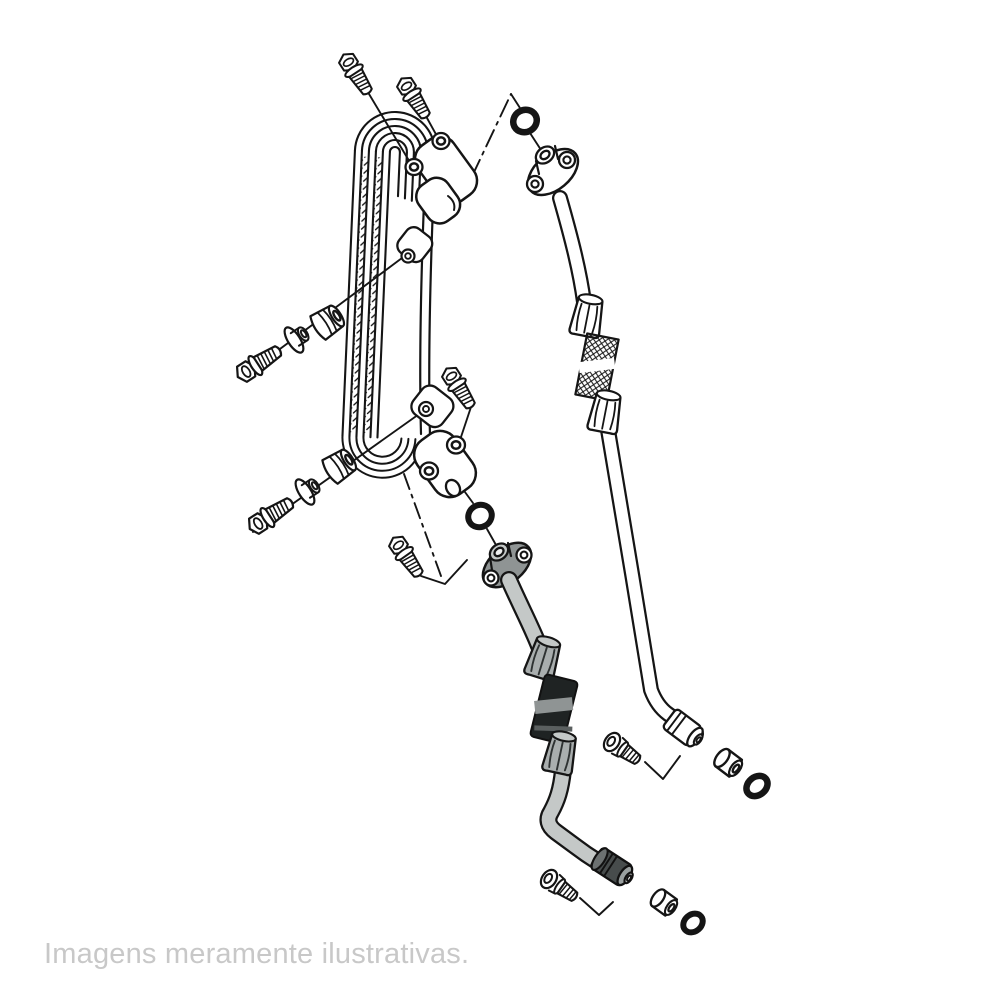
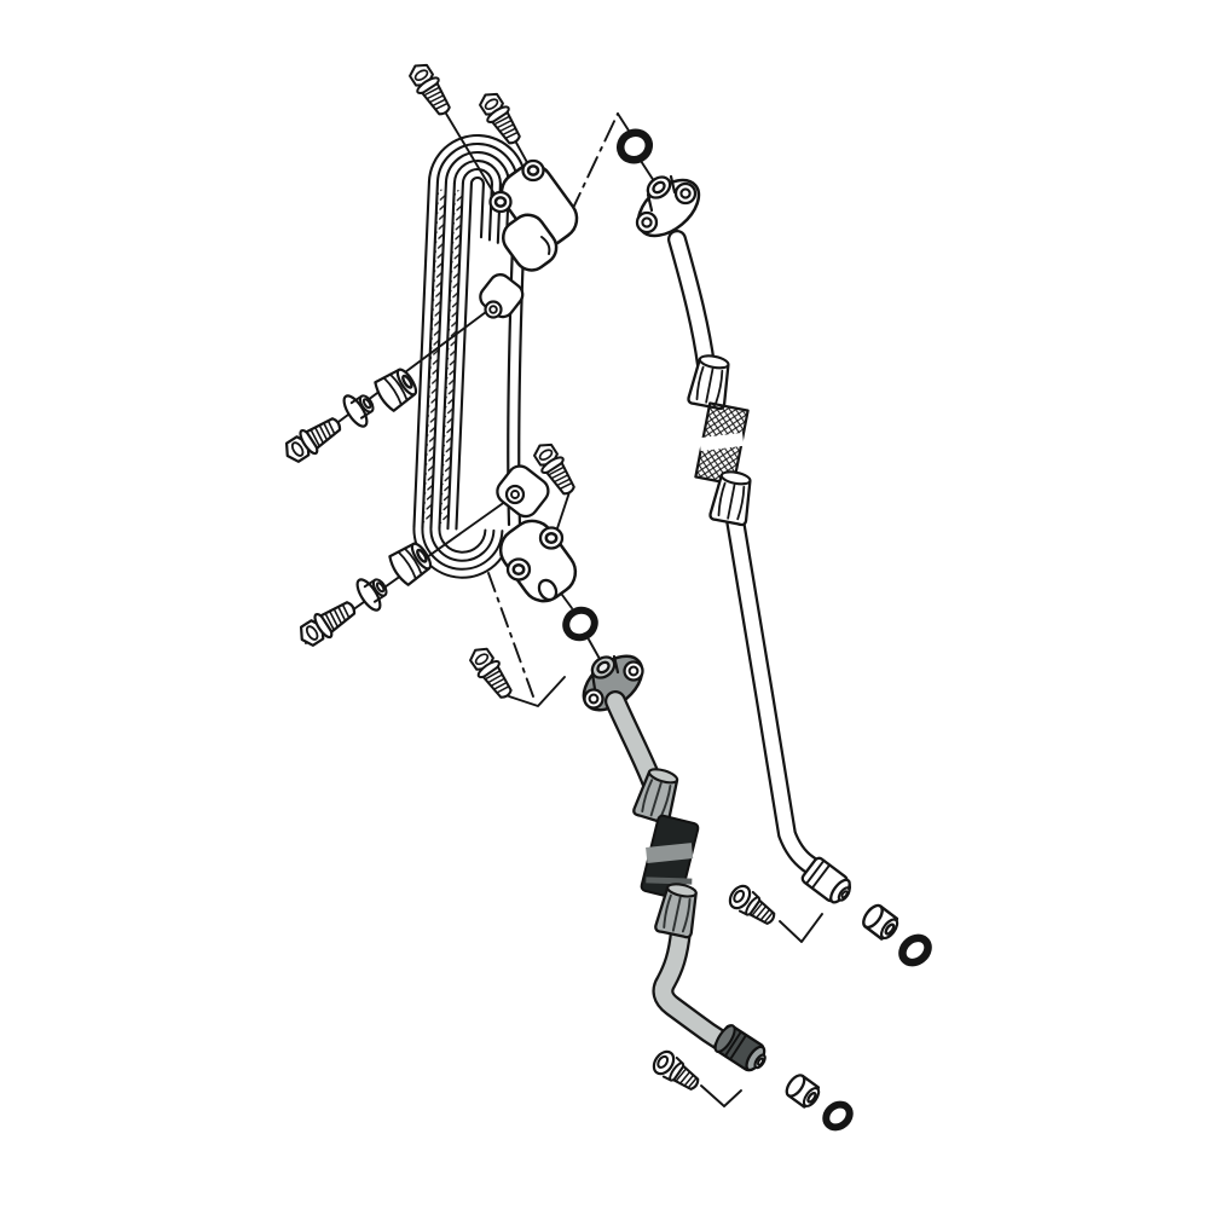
- Imagens meramente ilustrativas.
